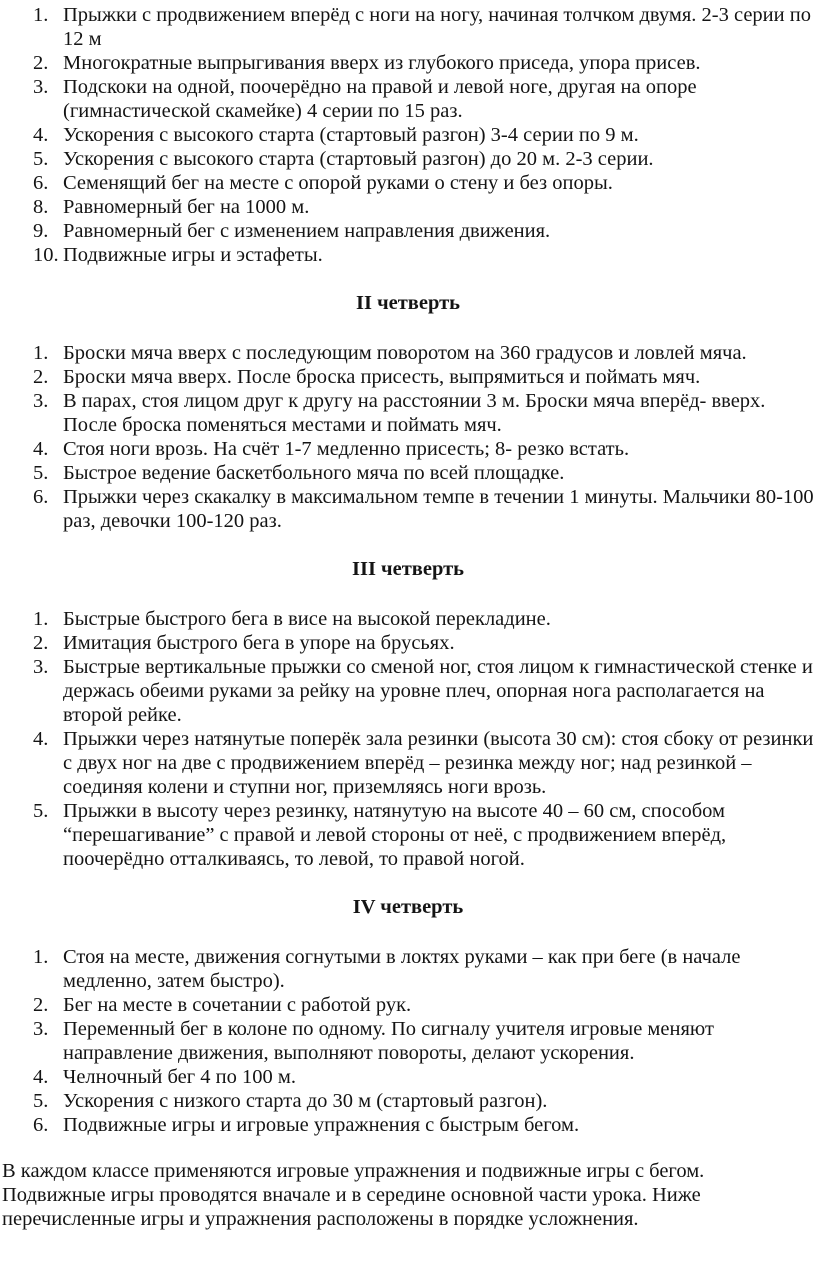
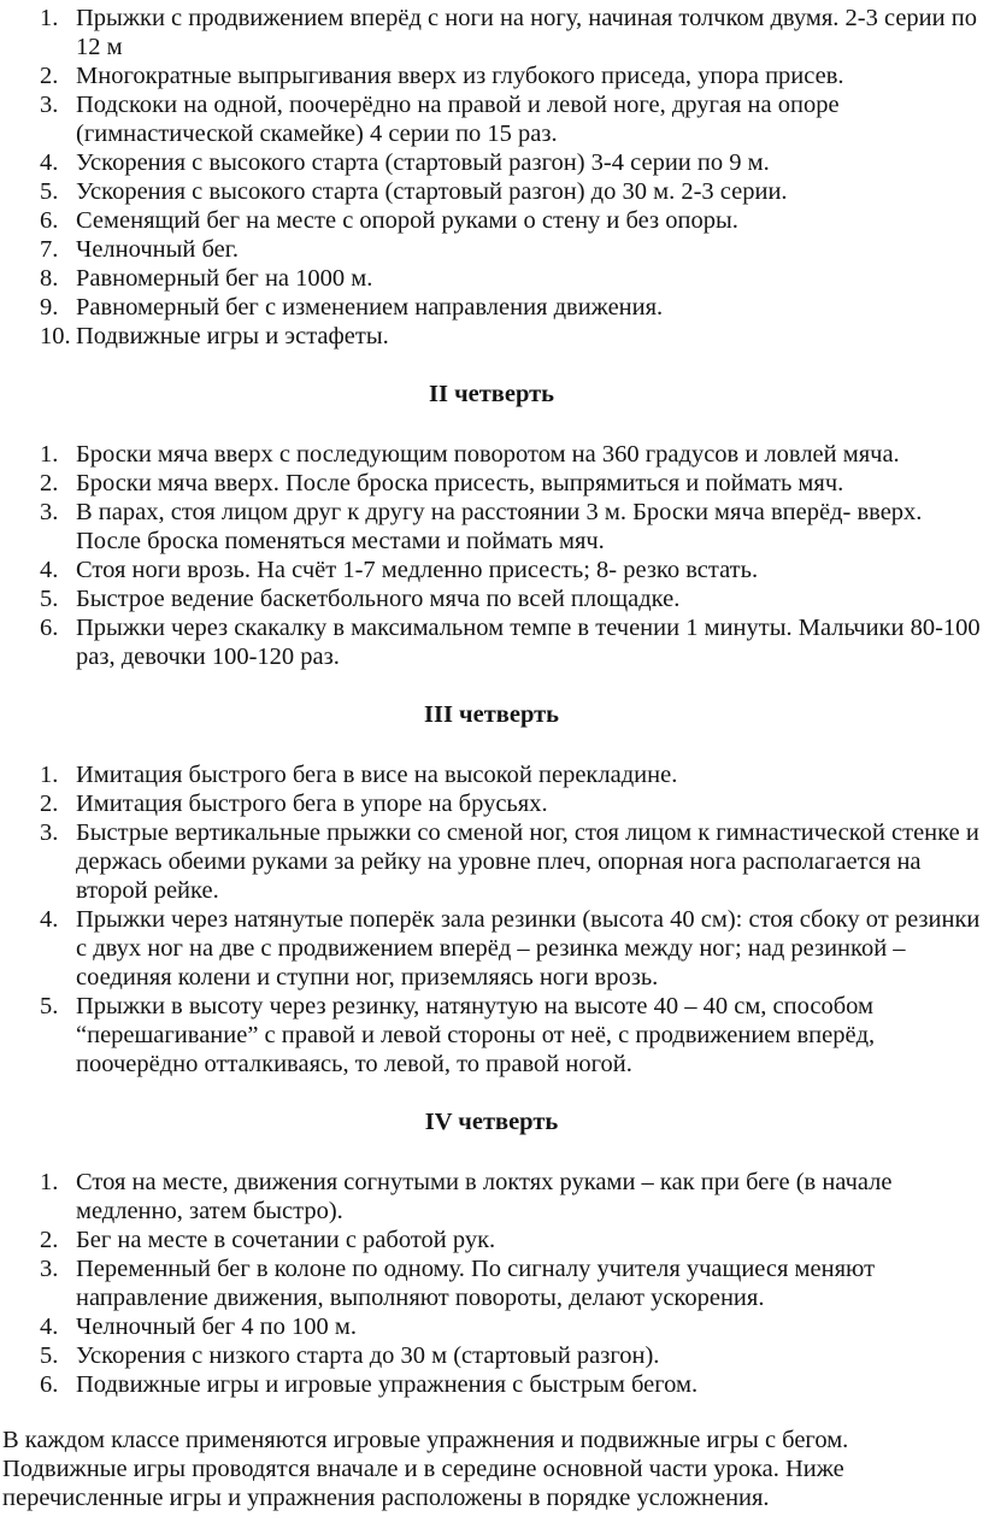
  1.
  Прыжки с продвижением вперёд с ноги на ногу, начиная толчком двумя. 2-3 серии по 12 м
  2.
  Многократные выпрыгивания вверх из глубокого приседа, упора присев.
  3.
  Подскоки на одной, поочерёдно на правой и левой ноге, другая на опоре (гимнастической скамейке) 4 серии по 15 раз.
  4.
  Ускорения с высокого старта (стартовый разгон) 3-4 серии по 9 м.
  5.
- Ускорения с высокого старта (стартовый разгон) до 20 м. 2-3 серии.
+ Ускорения с высокого старта (стартовый разгон) до 30 м. 2-3 серии.
  6.
  Семенящий бег на месте с опорой руками о стену и без опоры.
+ 7.
+ Челночный бег.
  8.
  Равномерный бег на 1000 м.
  9.
  Равномерный бег с изменением направления движения.
  10.
  Подвижные игры и эстафеты.
  II четверть
  1.
  Броски мяча вверх с последующим поворотом на 360 градусов и ловлей мяча.
  2.
  Броски мяча вверх. После броска присесть, выпрямиться и поймать мяч.
  3.
  В парах, стоя лицом друг к другу на расстоянии 3 м. Броски мяча вперёд- вверх. После броска поменяться местами и поймать мяч.
  4.
  Стоя ноги врозь. На счёт 1-7 медленно присесть; 8- резко встать.
  5.
  Быстрое ведение баскетбольного мяча по всей площадке.
  6.
  Прыжки через скакалку в максимальном темпе в течении 1 минуты. Мальчики 80-100 раз, девочки 100-120 раз.
  III четверть
  1.
- Быстрые быстрого бега в висе на высокой перекладине.
+ Имитация быстрого бега в висе на высокой перекладине.
  2.
  Имитация быстрого бега в упоре на брусьях.
  3.
  Быстрые вертикальные прыжки со сменой ног, стоя лицом к гимнастической стенке и держась обеими руками за рейку на уровне плеч, опорная нога располагается на второй рейке.
  4.
- Прыжки через натянутые поперёк зала резинки (высота 30 см): стоя сбоку от резинки с двух ног на две с продвижением вперёд – резинка между ног; над резинкой – соединяя колени и ступни ног, приземляясь ноги врозь.
+ Прыжки через натянутые поперёк зала резинки (высота 40 см): стоя сбоку от резинки с двух ног на две с продвижением вперёд – резинка между ног; над резинкой – соединяя колени и ступни ног, приземляясь ноги врозь.
  5.
- Прыжки в высоту через резинку, натянутую на высоте 40 – 60 см, способом “перешагивание” с правой и левой стороны от неё, с продвижением вперёд, поочерёдно отталкиваясь, то левой, то правой ногой.
+ Прыжки в высоту через резинку, натянутую на высоте 40 – 40 см, способом “перешагивание” с правой и левой стороны от неё, с продвижением вперёд, поочерёдно отталкиваясь, то левой, то правой ногой.
  IV четверть
  1.
  Стоя на месте, движения согнутыми в локтях руками – как при беге (в начале медленно, затем быстро).
  2.
  Бег на месте в сочетании с работой рук.
  3.
- Переменный бег в колоне по одному. По сигналу учителя игровые меняют направление движения, выполняют повороты, делают ускорения.
+ Переменный бег в колоне по одному. По сигналу учителя учащиеся меняют направление движения, выполняют повороты, делают ускорения.
  4.
  Челночный бег 4 по 100 м.
  5.
  Ускорения с низкого старта до 30 м (стартовый разгон).
  6.
  Подвижные игры и игровые упражнения с быстрым бегом.
  В каждом классе применяются игровые упражнения и подвижные игры с бегом. Подвижные игры проводятся вначале и в середине основной части урока. Ниже перечисленные игры и упражнения расположены в порядке усложнения.
